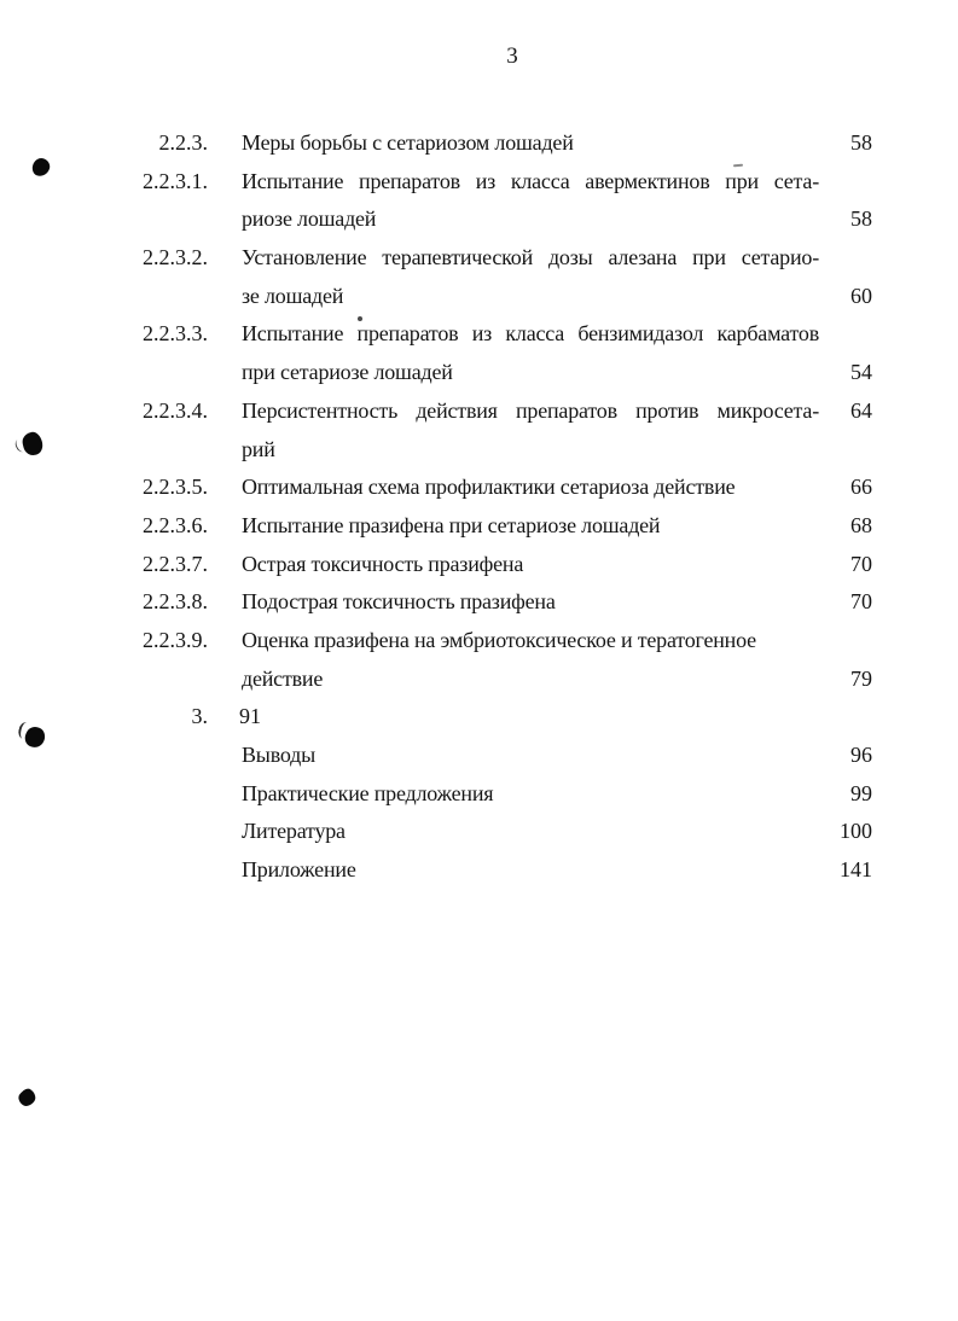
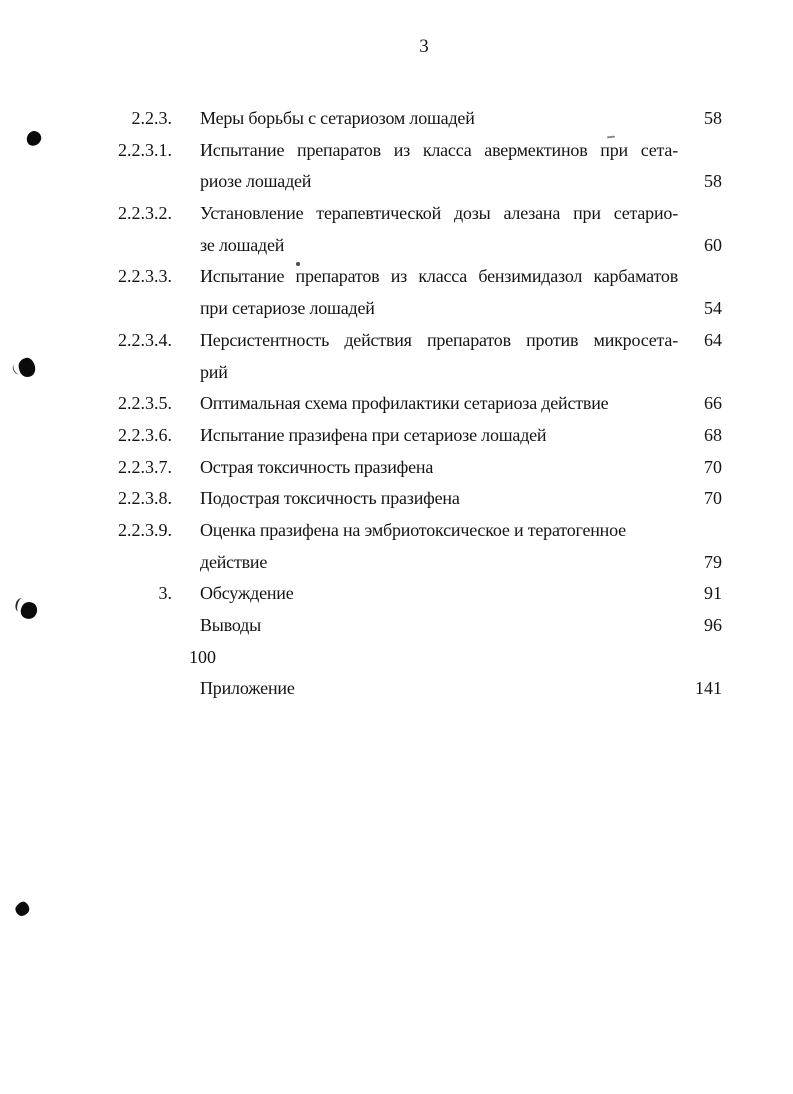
  3
  2.2.3.
  Меры борьбы с сетариозом лошадей
  58
  2.2.3.1.
  Испытание препаратов из класса авермектинов при сета-
  риозе лошадей
  58
  2.2.3.2.
  Установление терапевтической дозы алезана при сетарио-
  зе лошадей
  60
  2.2.3.3.
  Испытание препаратов из класса бензимидазол карбаматов
  при сетариозе лошадей
  54
  2.2.3.4.
  Персистентность действия препаратов против микросета-
  64
  рий
  2.2.3.5.
  Оптимальная схема профилактики сетариоза действие
  66
  2.2.3.6.
  Испытание празифена при сетариозе лошадей
  68
  2.2.3.7.
  Острая токсичность празифена
  70
  2.2.3.8.
  Подострая токсичность празифена
  70
  2.2.3.9.
  Оценка празифена на эмбриотоксическое и тератогенное
  действие
  79
  3.
+ Обсуждение
  91
  Выводы
  96
- Практические предложения
- 99
- Литература
  100
  Приложение
  141
